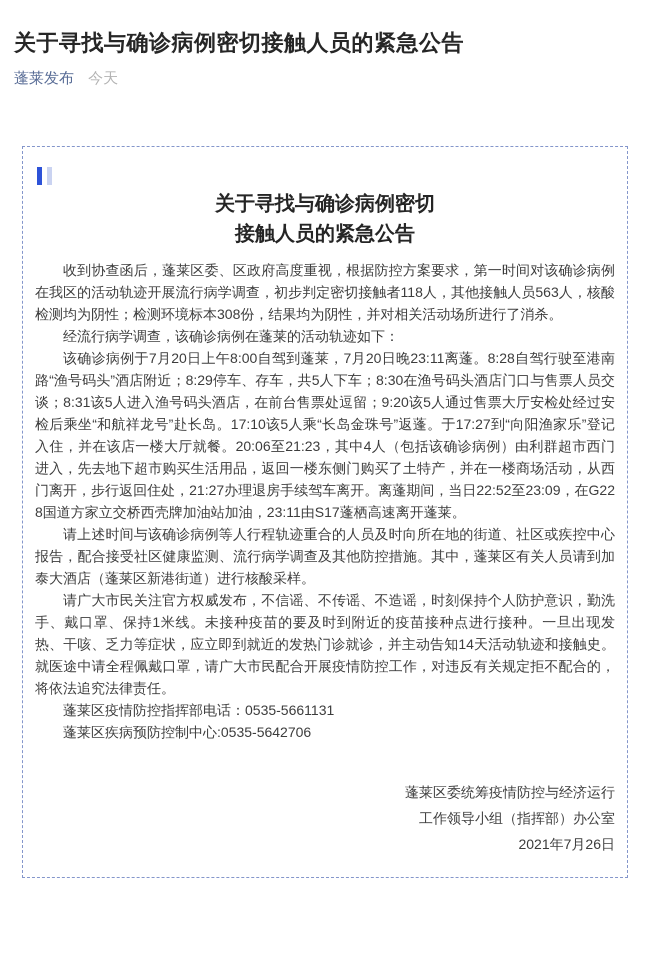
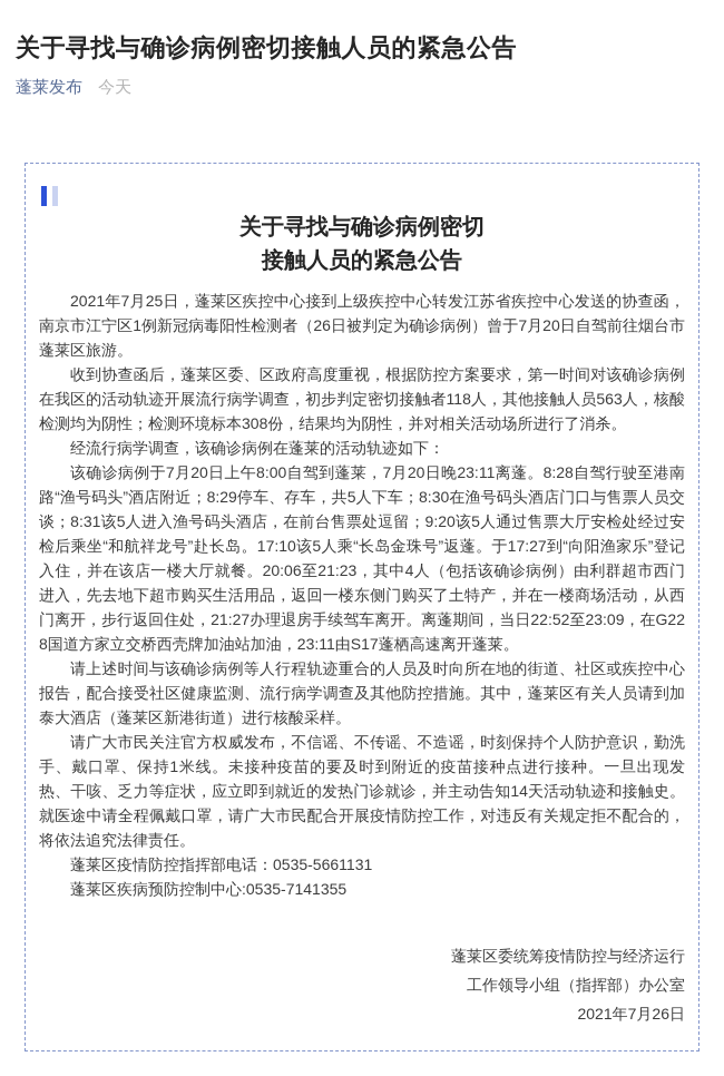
  关于寻找与确诊病例密切接触人员的紧急公告
  蓬莱发布 今天
  关于寻找与确诊病例密切
  接触人员的紧急公告
+ 2021年7月25日，蓬莱区疾控中心接到上级疾控中心转发江苏省疾控中心发送的协查函，南京市江宁区1例新冠病毒阳性检测者（26日被判定为确诊病例）曾于7月20日自驾前往烟台市蓬莱区旅游。
  收到协查函后，蓬莱区委、区政府高度重视，根据防控方案要求，第一时间对该确诊病例在我区的活动轨迹开展流行病学调查，初步判定密切接触者118人，其他接触人员563人，核酸检测均为阴性；检测环境标本308份，结果均为阴性，并对相关活动场所进行了消杀。
  经流行病学调查，该确诊病例在蓬莱的活动轨迹如下：
  该确诊病例于7月20日上午8:00自驾到蓬莱，7月20日晚23:11离蓬。8:28自驾行驶至港南路“渔号码头”酒店附近；8:29停车、存车，共5人下车；8:30在渔号码头酒店门口与售票人员交谈；8:31该5人进入渔号码头酒店，在前台售票处逗留；9:20该5人通过售票大厅安检处经过安检后乘坐“和航祥龙号”赴长岛。17:10该5人乘“长岛金珠号”返蓬。于17:27到“向阳渔家乐”登记入住，并在该店一楼大厅就餐。20:06至21:23，其中4人（包括该确诊病例）由利群超市西门进入，先去地下超市购买生活用品，返回一楼东侧门购买了土特产，并在一楼商场活动，从西门离开，步行返回住处，21:27办理退房手续驾车离开。离蓬期间，当日22:52至23:09，在G228国道方家立交桥西壳牌加油站加油，23:11由S17蓬栖高速离开蓬莱。
  请上述时间与该确诊病例等人行程轨迹重合的人员及时向所在地的街道、社区或疾控中心报告，配合接受社区健康监测、流行病学调查及其他防控措施。其中，蓬莱区有关人员请到加泰大酒店（蓬莱区新港街道）进行核酸采样。
  请广大市民关注官方权威发布，不信谣、不传谣、不造谣，时刻保持个人防护意识，勤洗手、戴口罩、保持1米线。未接种疫苗的要及时到附近的疫苗接种点进行接种。一旦出现发热、干咳、乏力等症状，应立即到就近的发热门诊就诊，并主动告知14天活动轨迹和接触史。就医途中请全程佩戴口罩，请广大市民配合开展疫情防控工作，对违反有关规定拒不配合的，将依法追究法律责任。
  蓬莱区疫情防控指挥部电话：0535-5661131
- 蓬莱区疾病预防控制中心:0535-5642706
+ 蓬莱区疾病预防控制中心:0535-7141355
  蓬莱区委统筹疫情防控与经济运行
  工作领导小组（指挥部）办公室
  2021年7月26日
